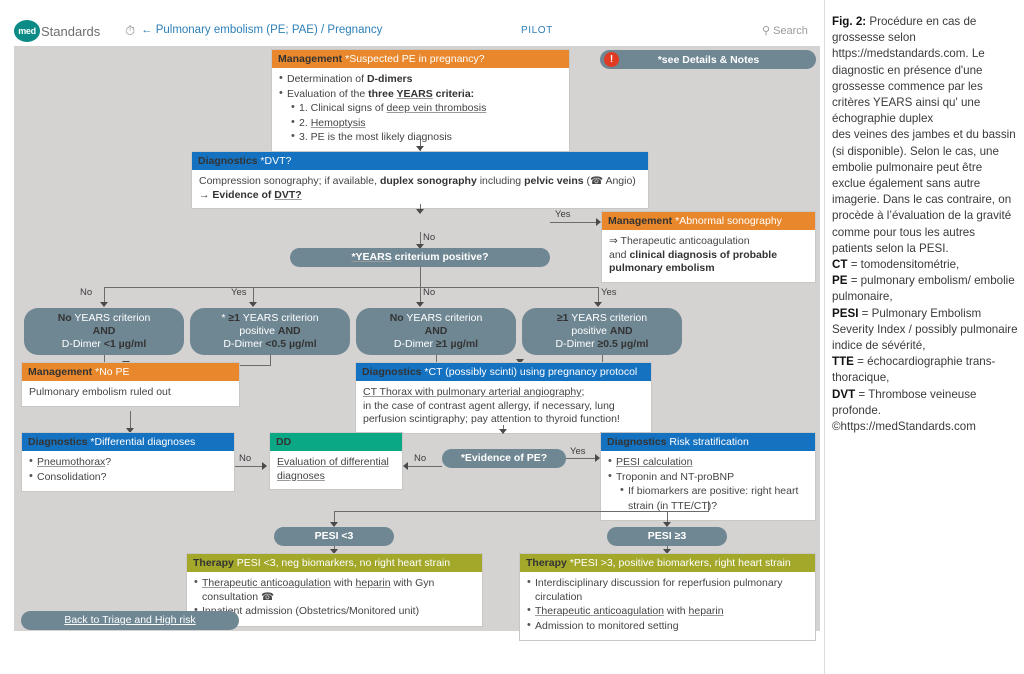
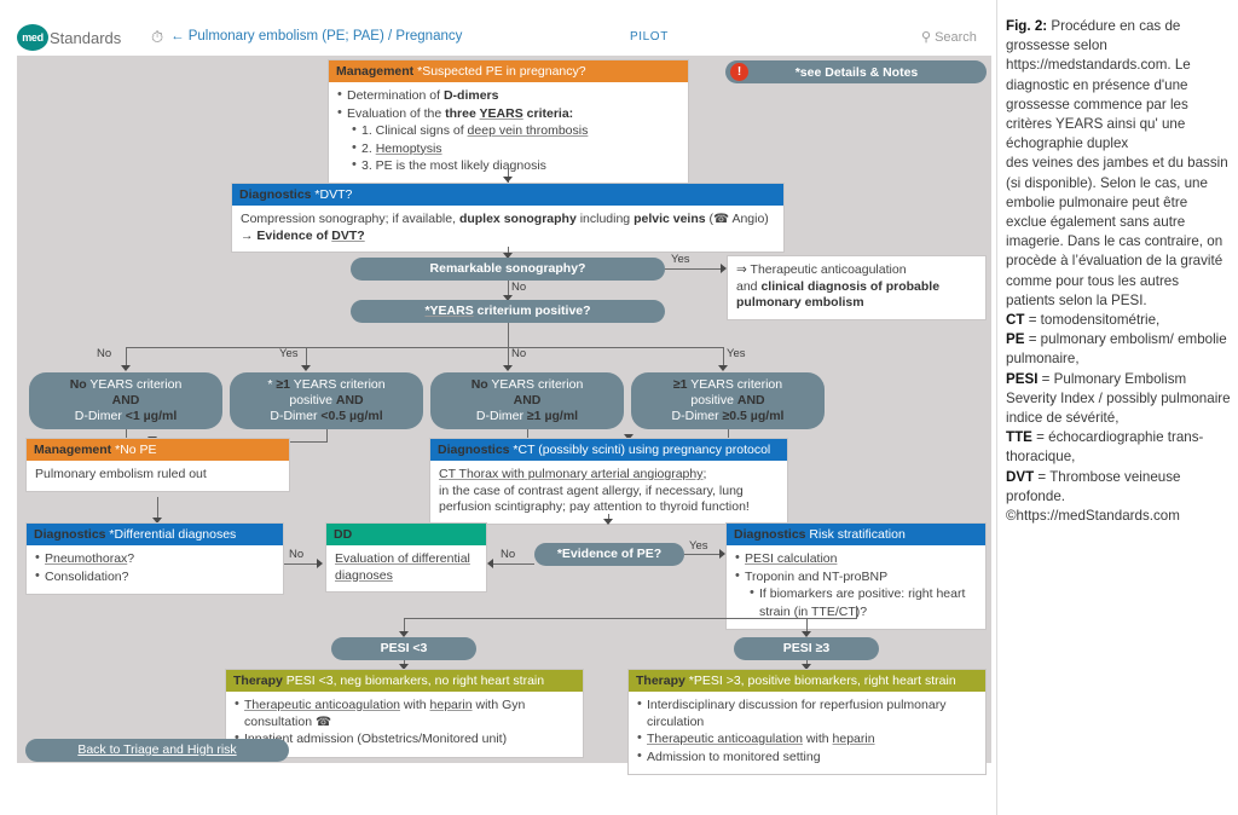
  med
  Standards
  ⏱
  ← Pulmonary embolism (PE; PAE) / Pregnancy
  PILOT
  ⚲ Search
  !
  *see Details & Notes
  Management *Suspected PE in pregnancy?
  Determination of D-dimers
  Evaluation of the three YEARS criteria:
  1. Clinical signs of deep vein thrombosis
  2. Hemoptysis
  3. PE is the most likely diagnosis
  Diagnostics *DVT?
  Compression sonography; if available, duplex sonography including pelvic veins (☎ Angio)
  → Evidence of DVT?
+ Remarkable sonography?
  Yes
  No
- Management *Abnormal sonography
  ⇒ Therapeutic anticoagulation
  and clinical diagnosis of probable
  pulmonary embolism
  *YEARS criterium positive?
  No
  Yes
  No
  Yes
  No YEARS criterion
  AND
  D-Dimer <1 µg/ml
  * ≥1 YEARS criterion
  positive AND
  D-Dimer <0.5 µg/ml
  No YEARS criterion
  AND
  D-Dimer ≥1 µg/ml
  ≥1 YEARS criterion
  positive AND
  D-Dimer ≥0.5 µg/ml
  Management *No PE
  Pulmonary embolism ruled out
  Diagnostics *CT (possibly scinti) using pregnancy protocol
  CT Thorax with pulmonary arterial angiography;
  in the case of contrast agent allergy, if necessary, lung
  perfusion scintigraphy; pay attention to thyroid function!
  Diagnostics *Differential diagnoses
  Pneumothorax?
  Consolidation?
  DD
  Evaluation of differential
  diagnoses
  No
  No
  *Evidence of PE?
  Yes
  Diagnostics Risk stratification
  PESI calculation
  Troponin and NT-proBNP
  If biomarkers are positive: right heart
  strain (in TTE/CT)?
  PESI <3
  PESI ≥3
  Therapy PESI <3, neg biomarkers, no right heart strain
  Therapeutic anticoagulation with heparin with Gyn
  consultation ☎
  nt admission (Obstetrics/Monitored unit)
  Therapy *PESI >3, positive biomarkers, right heart strain
  Interdisciplinary discussion for reperfusion pulmonary
  circulation
  Therapeutic anticoagulation with heparin
  Admission to monitored setting
  Back to Triage and High risk
  Fig. 2: Procédure en cas de grossesse selon https://medstandards.com. Le diagnostic en présence d'une grossesse commence par les critères YEARS ainsi qu' une échographie duplex
  des veines des jambes et du bassin (si disponible). Selon le cas, une embolie pulmonaire peut être exclue également sans autre imagerie. Dans le cas contraire, on procède à l’évaluation de la gravité comme pour tous les autres patients selon la PESI.
  CT = tomodensitométrie,
  PE = pulmonary embolism/ embolie pulmonaire,
  PESI = Pulmonary Embolism Severity Index / possibly pulmonaire indice de sévérité,
  TTE = échocardiographie trans-thoracique,
  DVT = Thrombose veineuse profonde.
  ©https://medStandards.com
